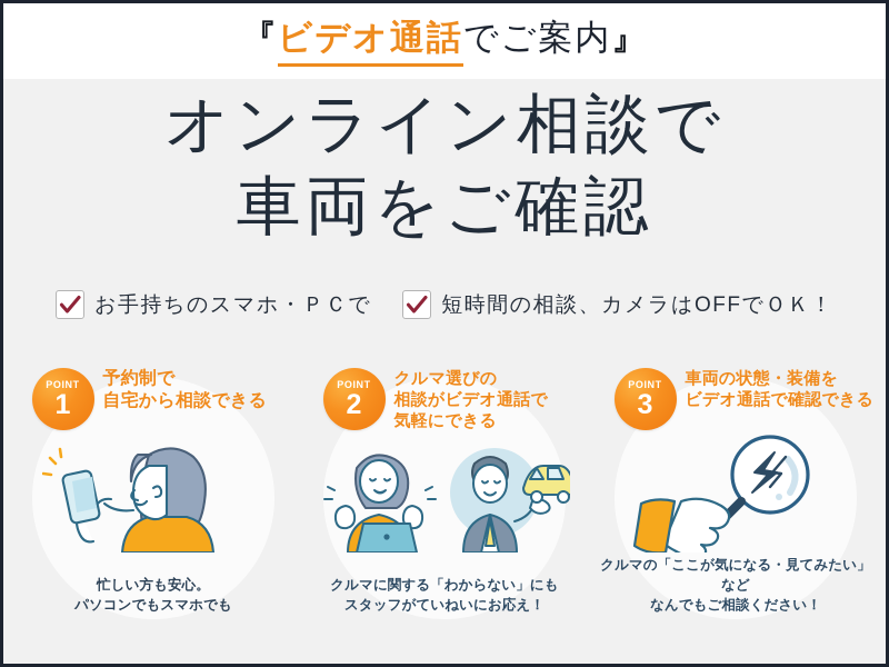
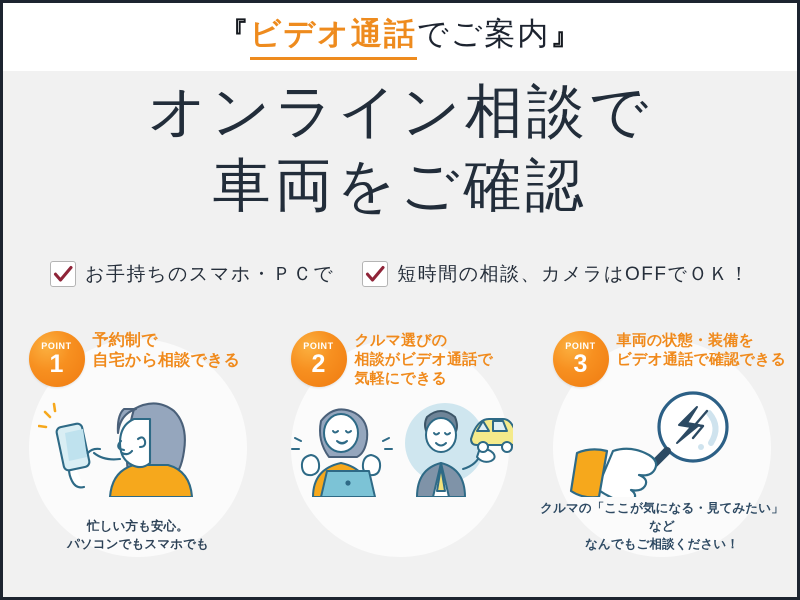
  『
  ビデオ通話
  でご案内
  』
  オンライン相談で
  車両をご確認
  お手持ちのスマホ・ＰＣで
  短時間の相談、カメラはOFFでＯＫ！
  POINT
  1
  予約制で
  自宅から相談できる
  忙しい方も安心。
  パソコンでもスマホでも
  POINT
  2
  クルマ選びの
  相談がビデオ通話で
  気軽にできる
- クルマに関する「わからない」にも
- スタッフがていねいにお応え！
  POINT
  3
  車両の状態・装備を
  ビデオ通話で確認できる
  クルマの「ここが気になる・見てみたい」など
  なんでもご相談ください！
